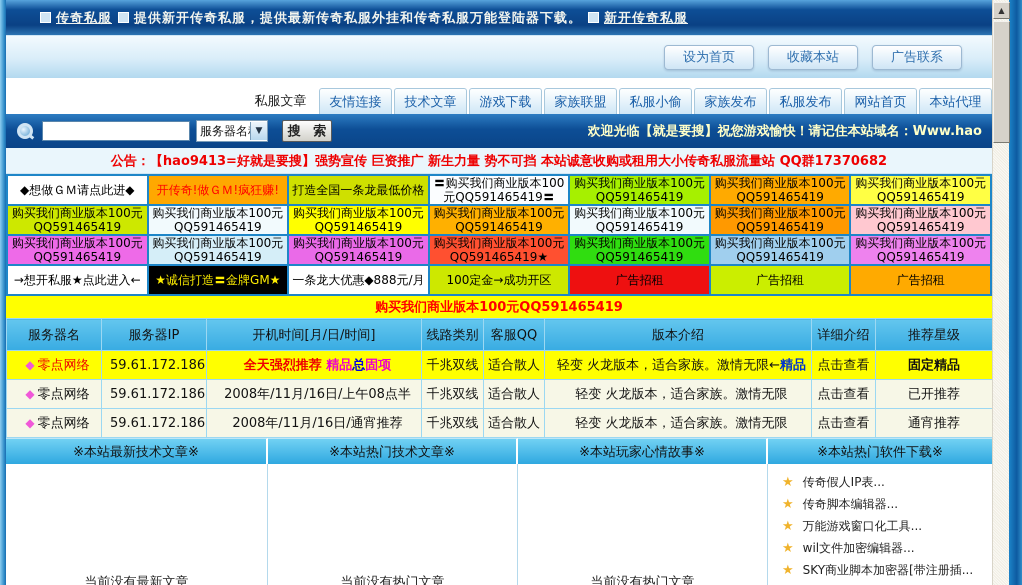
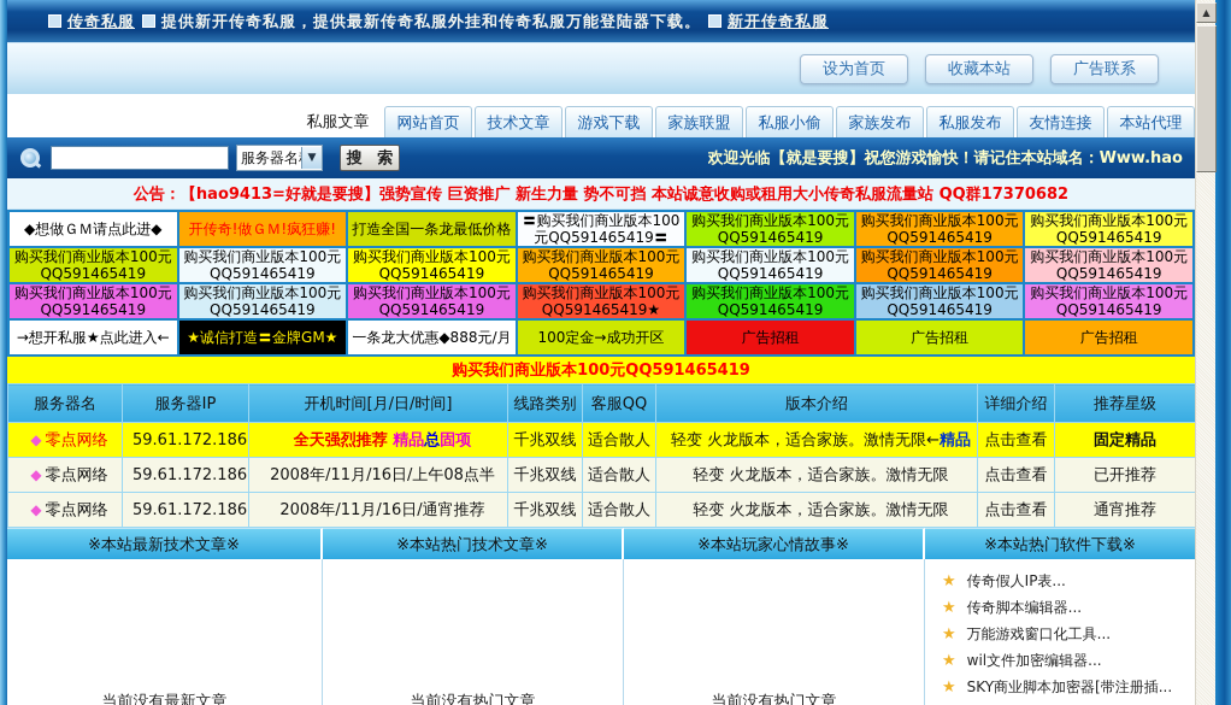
  传奇私服
  提供新开传奇私服，提供最新传奇私服外挂和传奇私服万能登陆器下载。
  新开传奇私服
  设为首页
  收藏本站
  广告联系
  私服文章
- 友情连接
+ 网站首页
  技术文章
  游戏下载
  家族联盟
  私服小偷
  家族发布
  私服发布
- 网站首页
+ 友情连接
  本站代理
  服务器名
  ▼
  搜 索
  欢迎光临【就是要搜】祝您游戏愉快！请记住本站域名：Www.hao
  公告：【hao9413=好就是要搜】强势宣传 巨资推广 新生力量 势不可挡 本站诚意收购或租用大小传奇私服流量站 QQ群17370682
  ◆想做ＧＭ请点此进◆
  开传奇!做ＧＭ!疯狂赚!
  打造全国一条龙最低价格
  〓购买我们商业版本100元QQ591465419〓
  购买我们商业版本100元QQ591465419
  购买我们商业版本100元QQ591465419
  购买我们商业版本100元QQ591465419
  购买我们商业版本100元QQ591465419
  购买我们商业版本100元QQ591465419
  购买我们商业版本100元QQ591465419
  购买我们商业版本100元QQ591465419
  购买我们商业版本100元QQ591465419
  购买我们商业版本100元QQ591465419
  购买我们商业版本100元QQ591465419
  购买我们商业版本100元QQ591465419
  购买我们商业版本100元QQ591465419
  购买我们商业版本100元QQ591465419
  购买我们商业版本100元QQ591465419★
  购买我们商业版本100元QQ591465419
  购买我们商业版本100元QQ591465419
  购买我们商业版本100元QQ591465419
  →想开私服★点此进入←
  ★诚信打造〓金牌GM★
  一条龙大优惠◆888元/月
  100定金→成功开区
  广告招租
  广告招租
  广告招租
  购买我们商业版本100元QQ591465419
  服务器名	服务器IP	开机时间[月/日/时间]	线路类别	客服QQ	版本介绍	详细介绍	推荐星级
  ◆ 零点网络	59.61.172.186	全天强烈推荐 精品总固项	千兆双线	适合散人	轻变 火龙版本，适合家族。激情无限←精品	点击查看	固定精品
  ◆ 零点网络	59.61.172.186	2008年/11月/16日/上午08点半	千兆双线	适合散人	轻变 火龙版本，适合家族。激情无限	点击查看	已开推荐
  ◆ 零点网络	59.61.172.186	2008年/11月/16日/通宵推荐	千兆双线	适合散人	轻变 火龙版本，适合家族。激情无限	点击查看	通宵推荐
  ※本站最新技术文章※
  ※本站热门技术文章※
  ※本站玩家心情故事※
  ※本站热门软件下载※
  当前没有最新文章
  当前没有热门文章
  当前没有热门文章
  ★
  传奇假人IP表...
  ★
  传奇脚本编辑器...
  ★
  万能游戏窗口化工具...
  ★
  wil文件加密编辑器...
  ★
  SKY商业脚本加密器[带注册插...
  ▲
